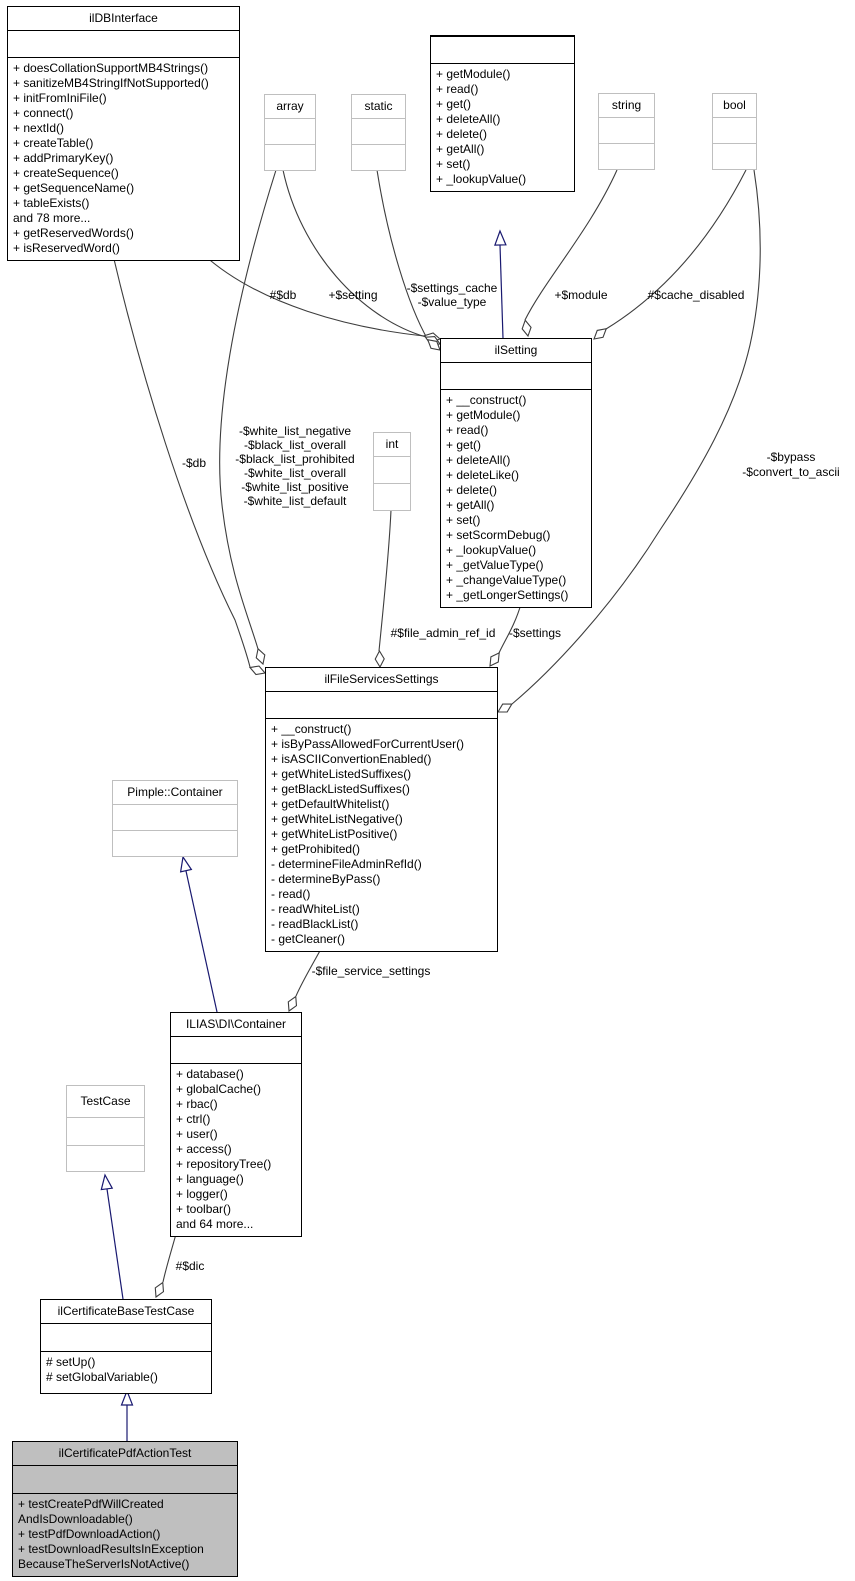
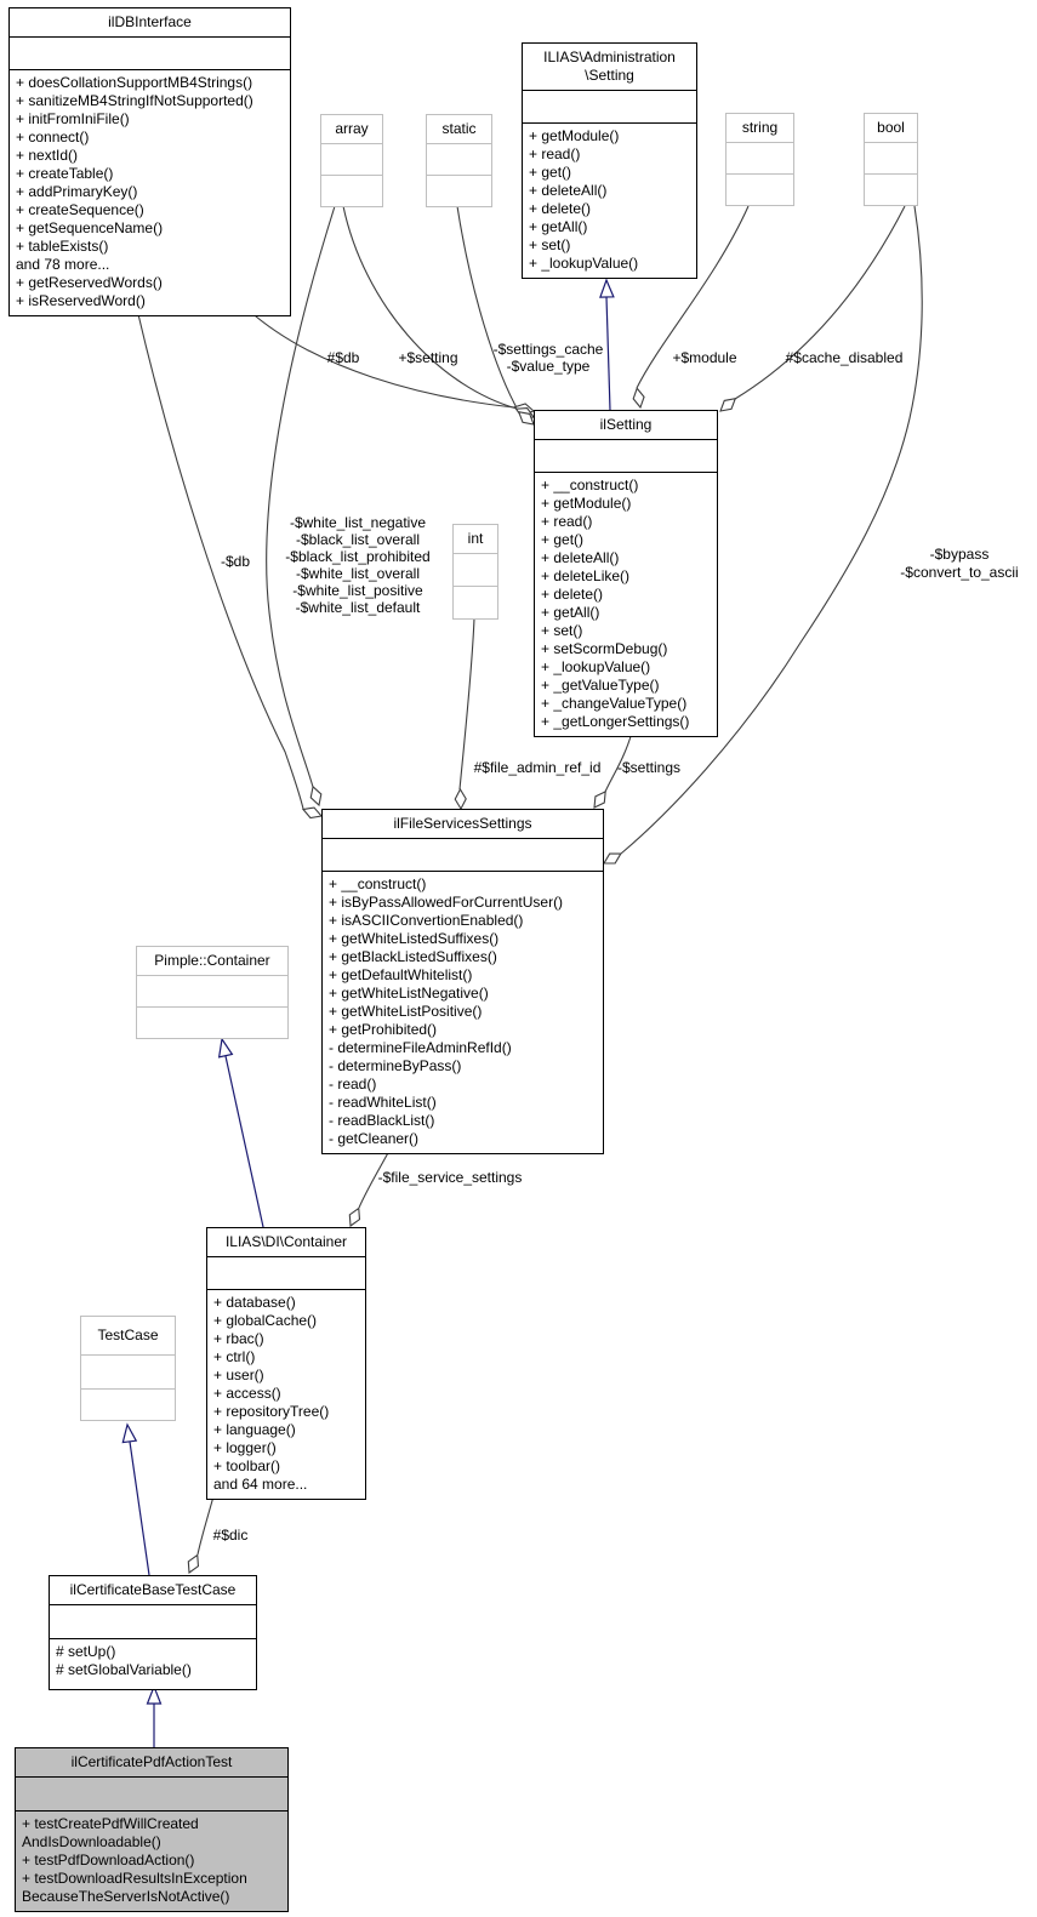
  ilDBInterface
  + doesCollationSupportMB4Strings()
  + sanitizeMB4StringIfNotSupported()
  + initFromIniFile()
  + connect()
  + nextId()
  + createTable()
  + addPrimaryKey()
  + createSequence()
  + getSequenceName()
  + tableExists()
  and 78 more...
  + getReservedWords()
  + isReservedWord()
+ ILIAS\Administration
+ \Setting
  + getModule()
  + read()
  + get()
  + deleteAll()
  + delete()
  + getAll()
  + set()
  + _lookupValue()
  array
  static
  string
  bool
  ilSetting
  + __construct()
  + getModule()
  + read()
  + get()
  + deleteAll()
  + deleteLike()
  + delete()
  + getAll()
  + set()
  + setScormDebug()
  + _lookupValue()
  + _getValueType()
  + _changeValueType()
  + _getLongerSettings()
  int
  ilFileServicesSettings
  + __construct()
  + isByPassAllowedForCurrentUser()
  + isASCIIConvertionEnabled()
  + getWhiteListedSuffixes()
  + getBlackListedSuffixes()
  + getDefaultWhitelist()
  + getWhiteListNegative()
  + getWhiteListPositive()
  + getProhibited()
  - determineFileAdminRefId()
  - determineByPass()
  - read()
  - readWhiteList()
  - readBlackList()
  - getCleaner()
  Pimple::Container
  ILIAS\DI\Container
  + database()
  + globalCache()
  + rbac()
  + ctrl()
  + user()
  + access()
  + repositoryTree()
  + language()
  + logger()
  + toolbar()
  and 64 more...
  TestCase
  ilCertificateBaseTestCase
  # setUp()
  # setGlobalVariable()
  ilCertificatePdfActionTest
  + testCreatePdfWillCreated
  AndIsDownloadable()
  + testPdfDownloadAction()
  + testDownloadResultsInException
  BecauseTheServerIsNotActive()
  #$db
  +$setting
  -$settings_cache
  -$value_type
  +$module
  #$cache_disabled
  -$db
  -$white_list_negative
  -$black_list_overall
  -$black_list_prohibited
  -$white_list_overall
  -$white_list_positive
  -$white_list_default
  -$bypass
  -$convert_to_ascii
  #$file_admin_ref_id
  -$settings
  -$file_service_settings
  #$dic
